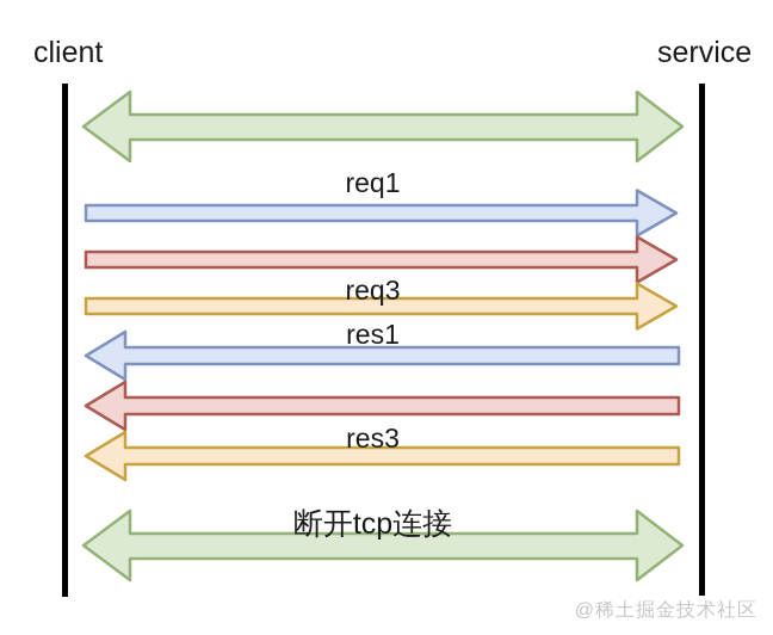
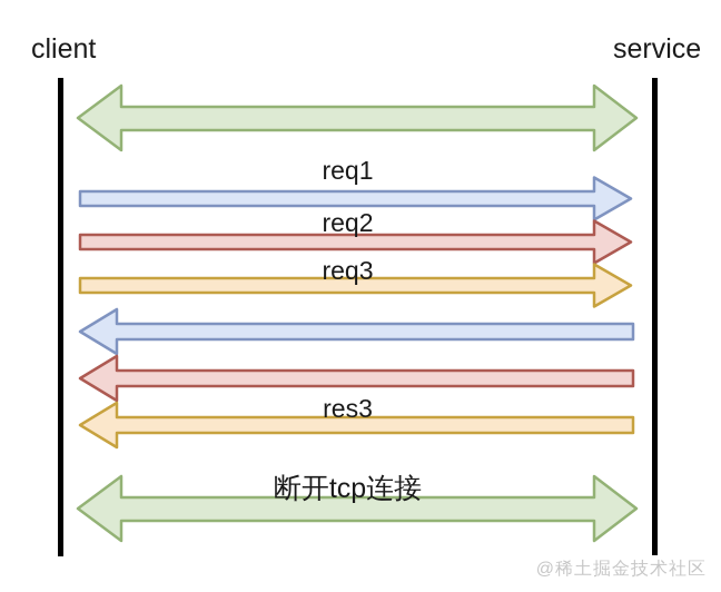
  client
  service
  req1
+ req2
  req3
- res1
  res3
  断开tcp连接
  @稀土掘金技术社区
